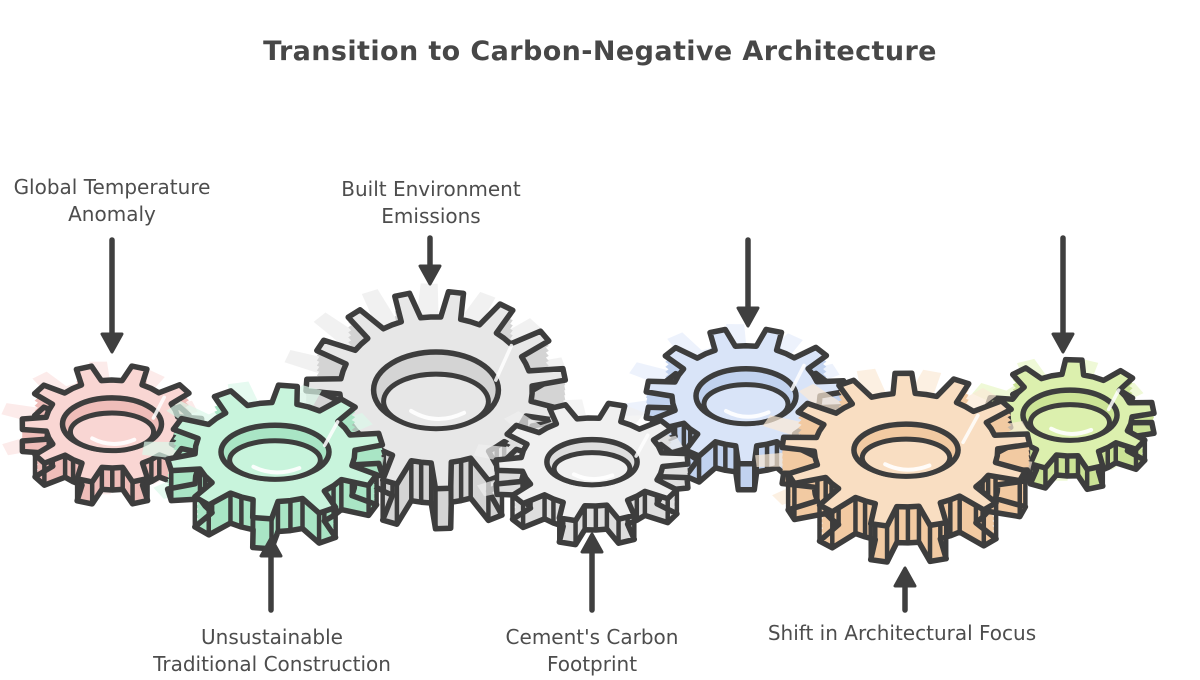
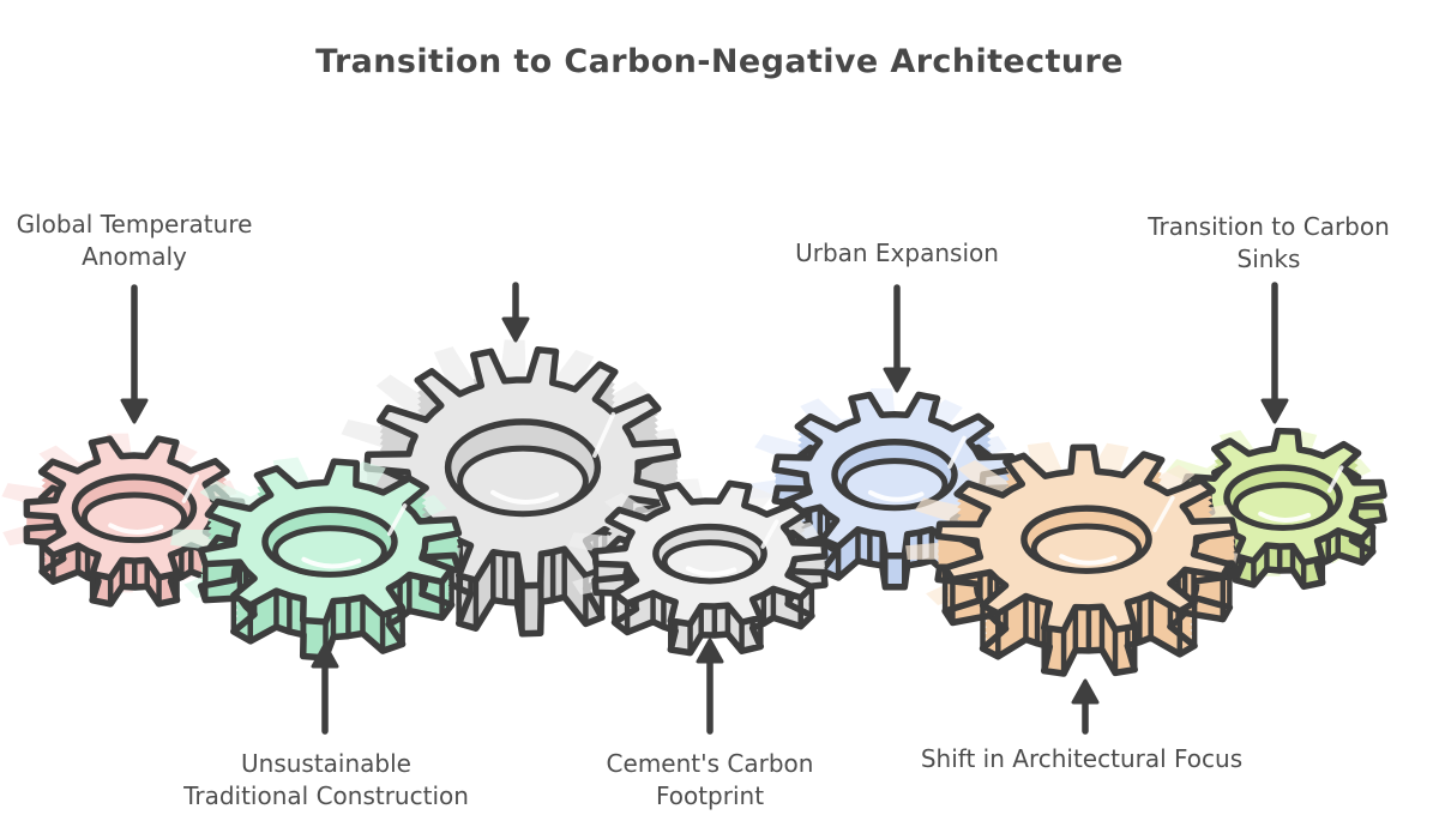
  Transition to Carbon-Negative Architecture
  Global Temperature Anomaly
  Unsustainable Traditional Construction
- Built Environment Emissions
  Cement's Carbon Footprint
+ Urban Expansion
  Shift in Architectural Focus
+ Transition to Carbon Sinks
